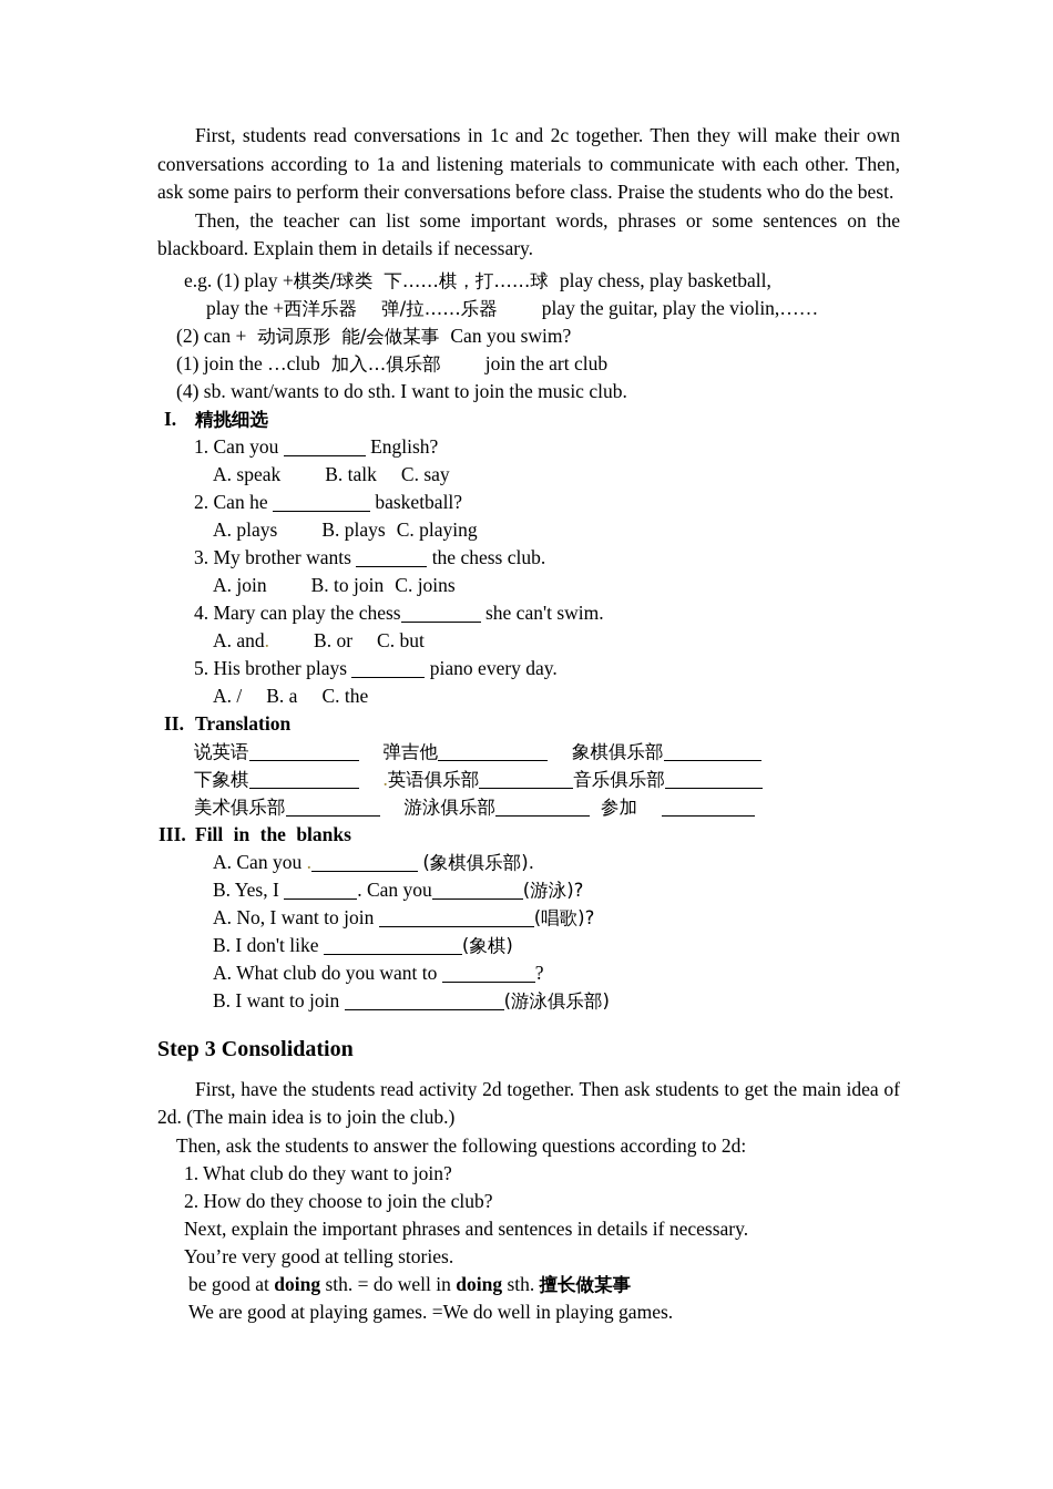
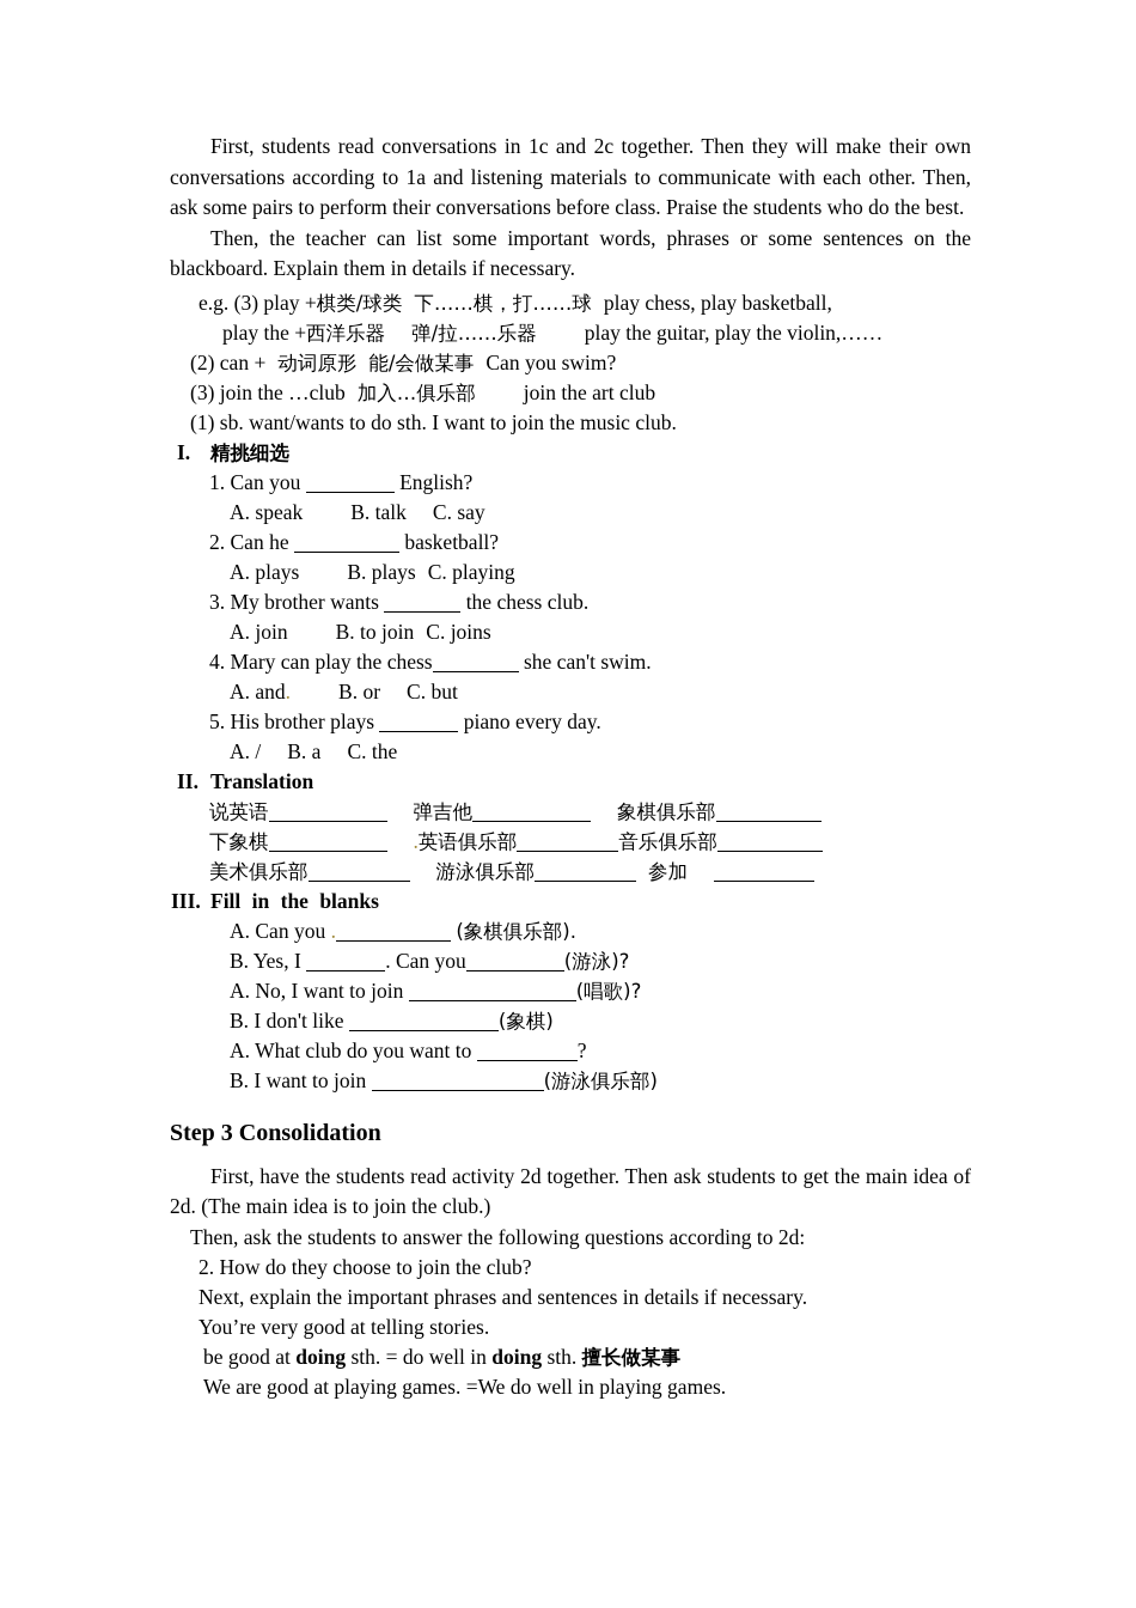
  First, students read conversations in 1c and 2c together. Then they will make their own conversations according to 1a and listening materials to communicate with each other. Then, ask some pairs to perform their conversations before class. Praise the students who do the best.
  Then, the teacher can list some important words, phrases or some sentences on the blackboard. Explain them in details if necessary.
- e.g. (1) play +棋类/球类 下……棋，打……球 play chess, play basketball,
+ e.g. (3) play +棋类/球类 下……棋，打……球 play chess, play basketball,
  play the +西洋乐器 弹/拉……乐器 play the guitar, play the violin,……
  (2) can + 动词原形 能/会做某事 Can you swim?
- (1) join the …club 加入…俱乐部 join the art club
+ (3) join the …club 加入…俱乐部 join the art club
- (4) sb. want/wants to do sth. I want to join the music club.
+ (1) sb. want/wants to do sth. I want to join the music club.
  I. 精挑细选
  1. Can you English?
  A. speak B. talk C. say
  2. Can he basketball?
  A. plays B. plays C. playing
  3. My brother wants the chess club.
  A. join B. to join C. joins
  4. Mary can play the chess she can't swim.
  A. and. B. or C. but
  5. His brother plays piano every day.
  A. / B. a C. the
  II. Translation
  说英语 弹吉他 象棋俱乐部
  下象棋 .英语俱乐部 音乐俱乐部
  美术俱乐部 游泳俱乐部 参加
  III. Fill in the blanks
  A. Can you . (象棋俱乐部).
  B. Yes, I . Can you (游泳)?
  A. No, I want to join (唱歌)?
  B. I don't like (象棋)
  A. What club do you want to ?
  B. I want to join (游泳俱乐部)
  Step 3 Consolidation
  First, have the students read activity 2d together. Then ask students to get the main idea of 2d. (The main idea is to join the club.)
  Then, ask the students to answer the following questions according to 2d:
- 1. What club do they want to join?
  2. How do they choose to join the club?
  Next, explain the important phrases and sentences in details if necessary.
  You’re very good at telling stories.
  be good at doing sth. = do well in doing sth. 擅长做某事
  We are good at playing games. =We do well in playing games.
